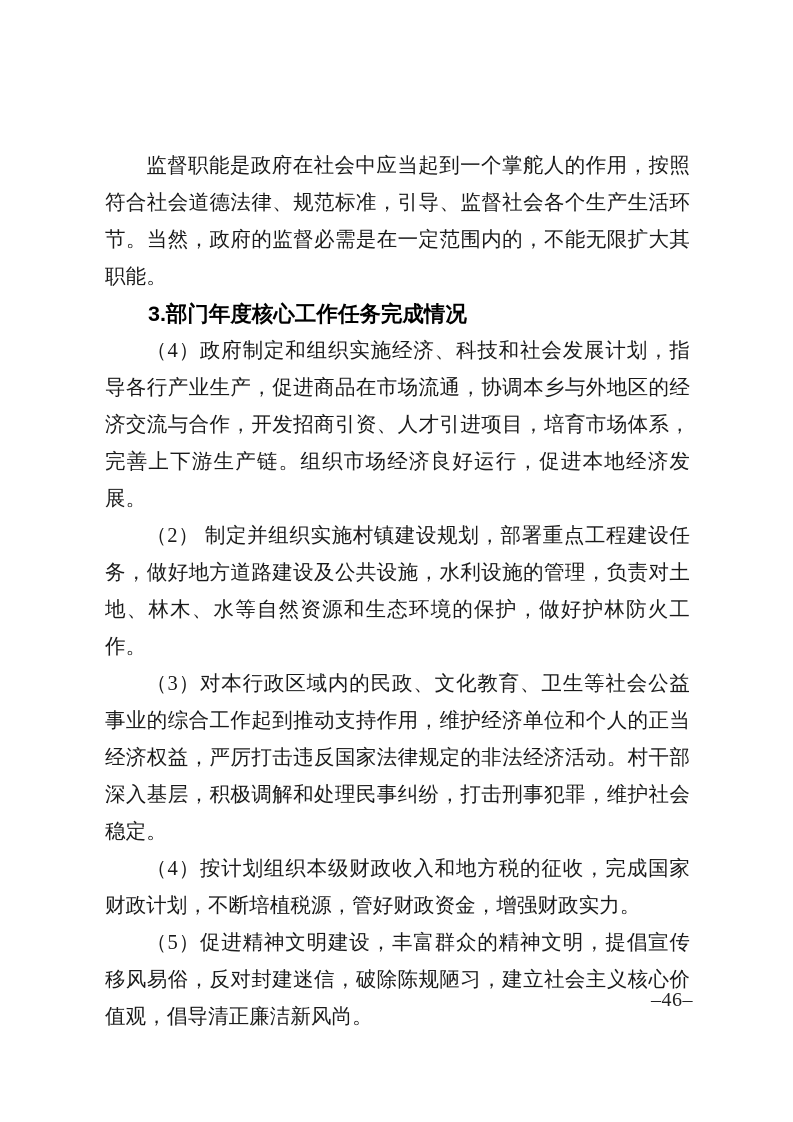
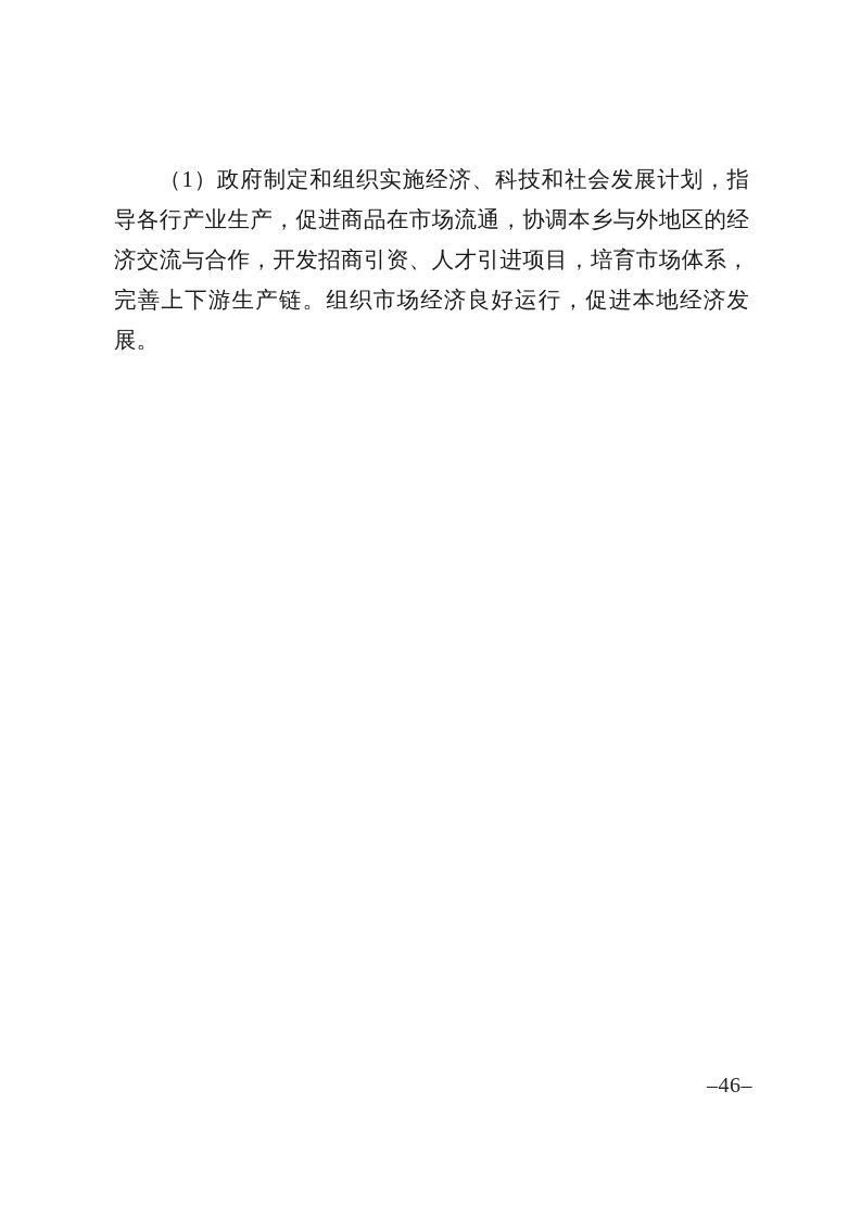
- 监督职能是政府在社会中应当起到一个掌舵人的作用，按照符合社会道德法律、规范标准，引导、监督社会各个生产生活环节。当然，政府的监督必需是在一定范围内的，不能无限扩大其职能。
- 3.部门年度核心工作任务完成情况
- （4）政府制定和组织实施经济、科技和社会发展计划，指导各行产业生产，促进商品在市场流通，协调本乡与外地区的经济交流与合作，开发招商引资、人才引进项目，培育市场体系，完善上下游生产链。组织市场经济良好运行，促进本地经济发展。
+ （1）政府制定和组织实施经济、科技和社会发展计划，指导各行产业生产，促进商品在市场流通，协调本乡与外地区的经济交流与合作，开发招商引资、人才引进项目，培育市场体系，完善上下游生产链。组织市场经济良好运行，促进本地经济发展。
- （2） 制定并组织实施村镇建设规划，部署重点工程建设任务，做好地方道路建设及公共设施，水利设施的管理，负责对土地、林木、水等自然资源和生态环境的保护，做好护林防火工作。
- （3）对本行政区域内的民政、文化教育、卫生等社会公益事业的综合工作起到推动支持作用，维护经济单位和个人的正当经济权益，严厉打击违反国家法律规定的非法经济活动。村干部深入基层，积极调解和处理民事纠纷，打击刑事犯罪，维护社会稳定。
- （4）按计划组织本级财政收入和地方税的征收，完成国家财政计划，不断培植税源，管好财政资金，增强财政实力。
- （5）促进精神文明建设，丰富群众的精神文明，提倡宣传移风易俗，反对封建迷信，破除陈规陋习，建立社会主义核心价值观，倡导清正廉洁新风尚。
  –46–
